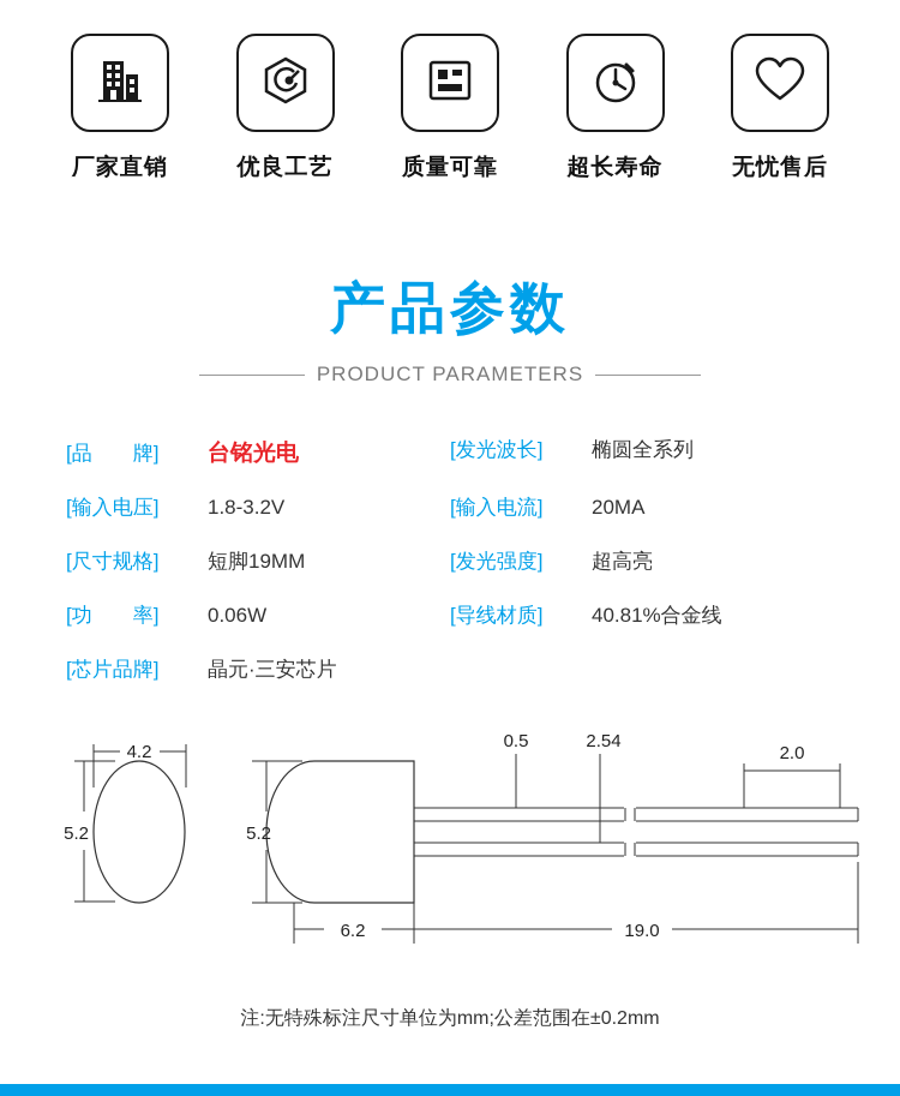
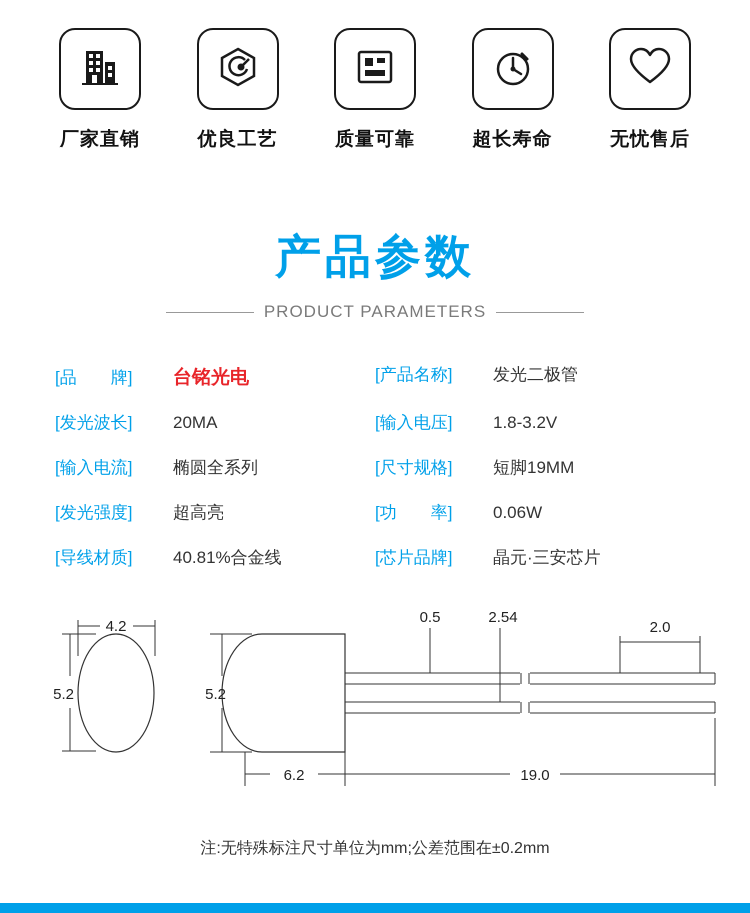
  厂家直销
  优良工艺
  质量可靠
  超长寿命
  无忧售后
  产品参数
  PRODUCT PARAMETERS
  [品 牌]
  台铭光电
+ [产品名称]
+ 发光二极管
  [发光波长]
- 椭圆全系列
+ 20MA
  [输入电压]
  1.8-3.2V
  [输入电流]
- 20MA
+ 椭圆全系列
  [尺寸规格]
  短脚19MM
  [发光强度]
  超高亮
  [功 率]
  0.06W
  [导线材质]
  40.81%合金线
  [芯片品牌]
  晶元·三安芯片
  4.2
  5.2
  5.2
  0.5
  2.54
  2.0
  6.2
  19.0
  注:无特殊标注尺寸单位为mm;公差范围在±0.2mm
